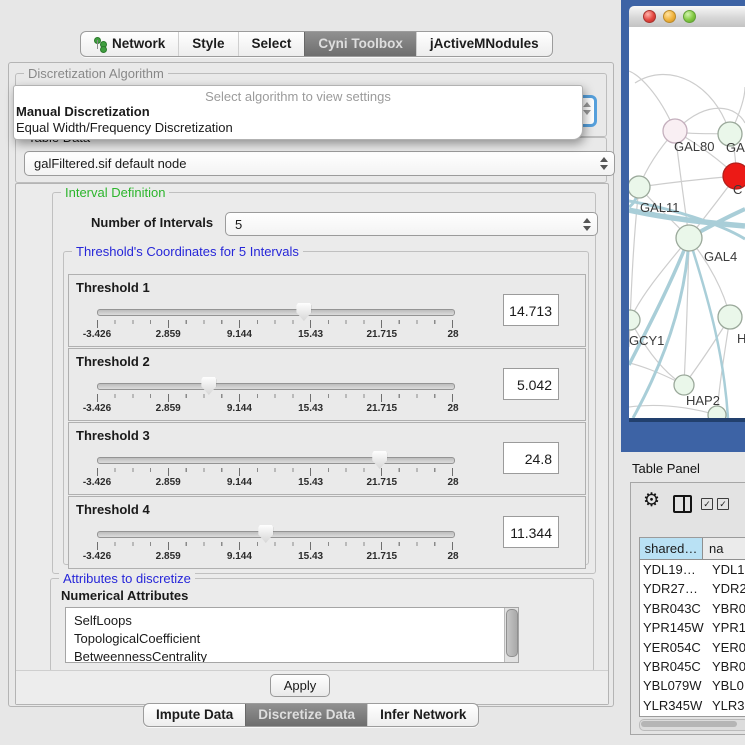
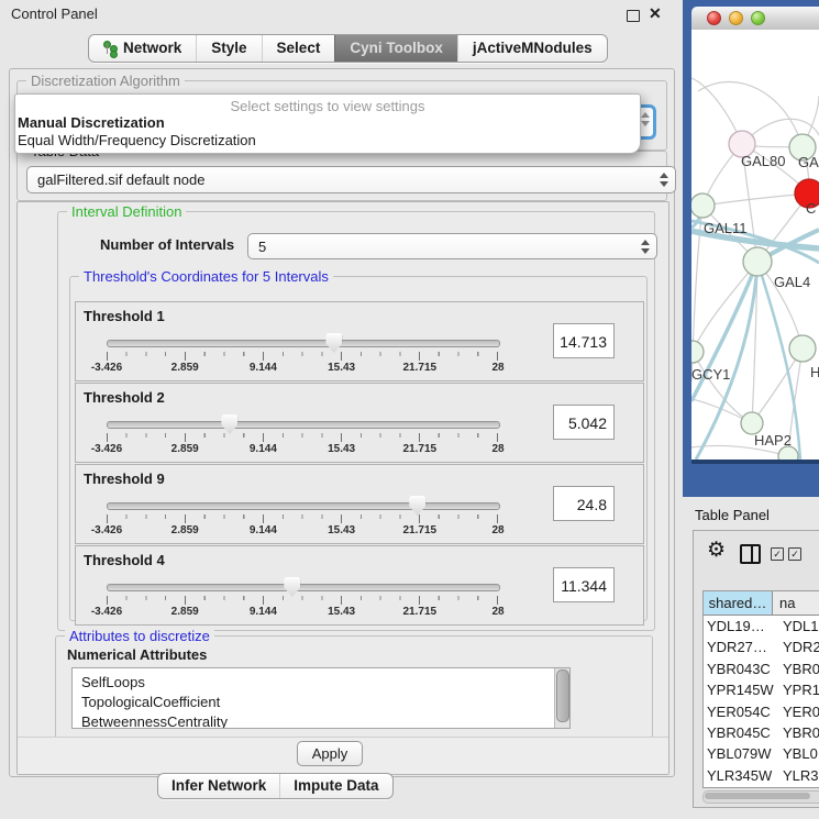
+ Control Panel
+ ✕
  Network
  Style
  Select
  Cyni Toolbox
  jActiveMNodules
  Discretization Algorithm
- Select algorithm to view settings
+ Select settings to view settings
  Manual Discretization
  Equal Width/Frequency Discretization
  galFiltered.sif default node
  Interval Definition
  Number of Intervals
  5
  Threshold's Coordinates for 5 Intervals
  Threshold 1
  -3.426
  2.859
  9.144
  15.43
  21.715
  28
  14.713
  Threshold 2
  -3.426
  2.859
  9.144
  15.43
  21.715
  28
  5.042
- Threshold 3
+ Threshold 9
  -3.426
  2.859
  9.144
  15.43
  21.715
  28
  24.8
  Threshold 4
  -3.426
  2.859
  9.144
  15.43
  21.715
  28
  11.344
  Attributes to discretize
  Numerical Attributes
  SelfLoops
  TopologicalCoefficient
  BetweennessCentrality
  Apply
- Impute Data
+ Infer Network
- Discretize Data
- Infer Network
+ Impute Data
  GAL80
  GA
  C
  GAL11
  GAL4
  GCY1
  H
  HAP2
  Table Panel
  ⚙
  ✓
  ✓
  shared…
  na
  YDL19…
  YDL1
  YDR27…
  YDR2
  YBR043C
  YBR0
  YPR145W
  YPR1
  YER054C
  YER0
  YBR045C
  YBR0
  YBL079W
  YBL0
  YLR345W
  YLR3
